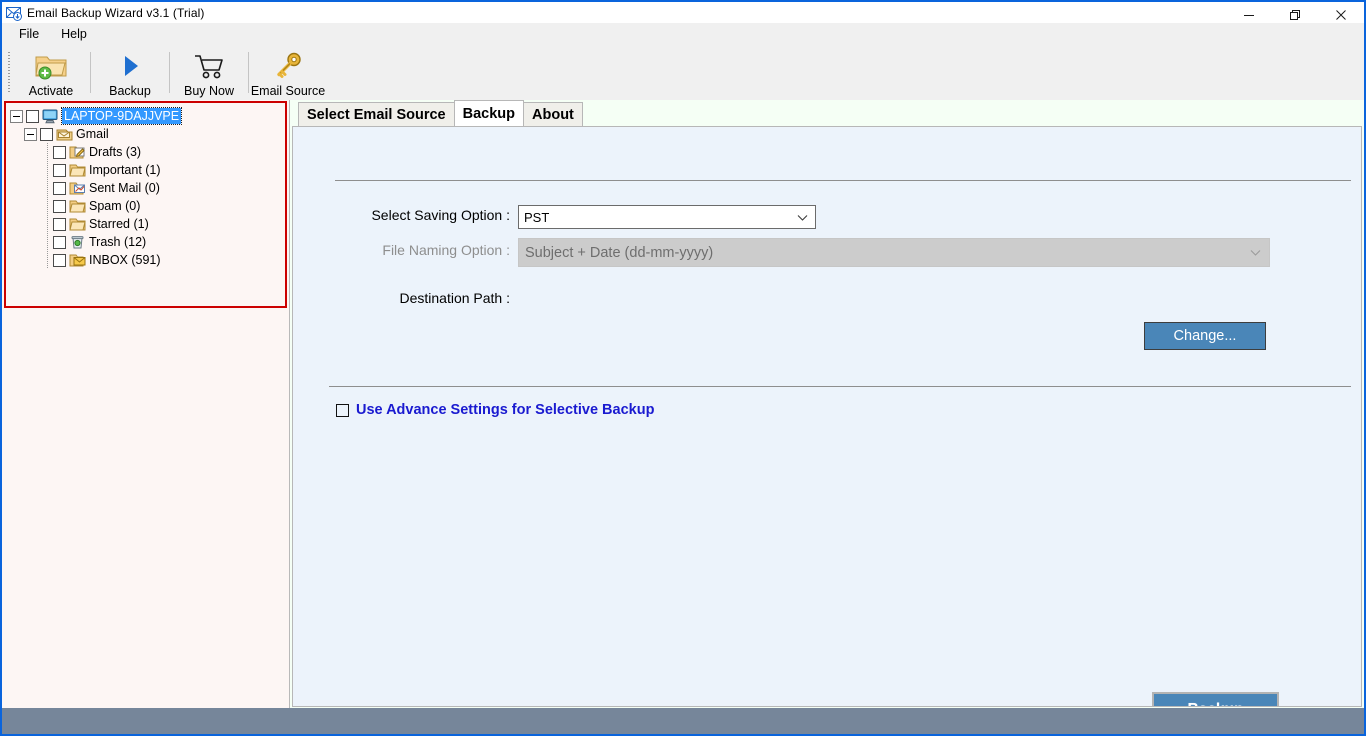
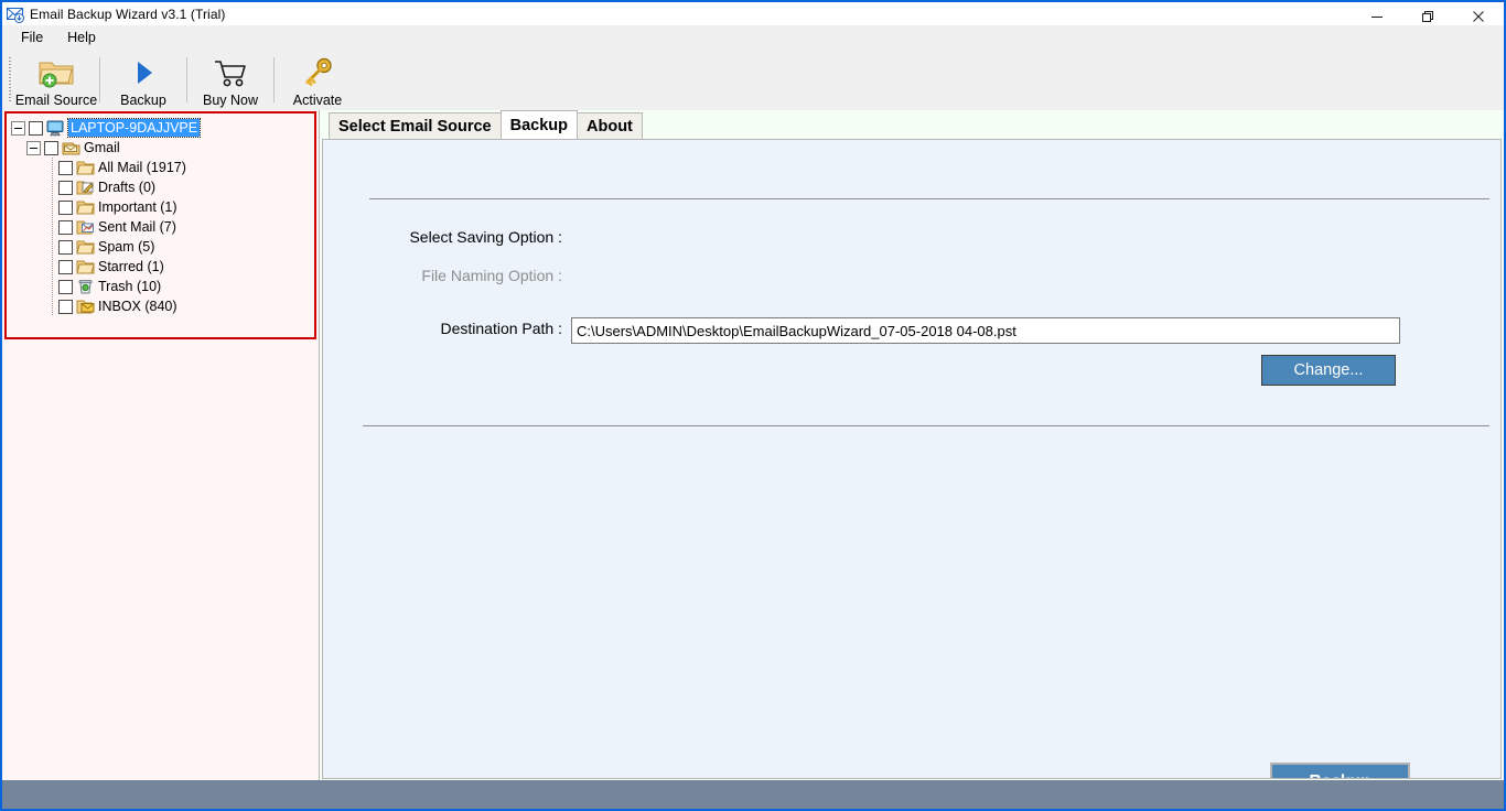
  Email Backup Wizard v3.1 (Trial)
  File
  Help
- Activate
+ Email Source
  Backup
  Buy Now
- Email Source
+ Activate
  LAPTOP-9DAJJVPE
  Gmail
+ All Mail (1917)
- Drafts (3)
+ Drafts (0)
  Important (1)
- Sent Mail (0)
+ Sent Mail (7)
- Spam (0)
+ Spam (5)
  Starred (1)
- Trash (12)
+ Trash (10)
- INBOX (591)
+ INBOX (840)
  Select Email Source
  Backup
  About
  Select Saving Option :
- PST
  File Naming Option :
- Subject + Date (dd-mm-yyyy)
  Destination Path :
+ C:\Users\ADMIN\Desktop\EmailBackupWizard_07-05-2018 04-08.pst
  Change...
- Use Advance Settings for Selective Backup
